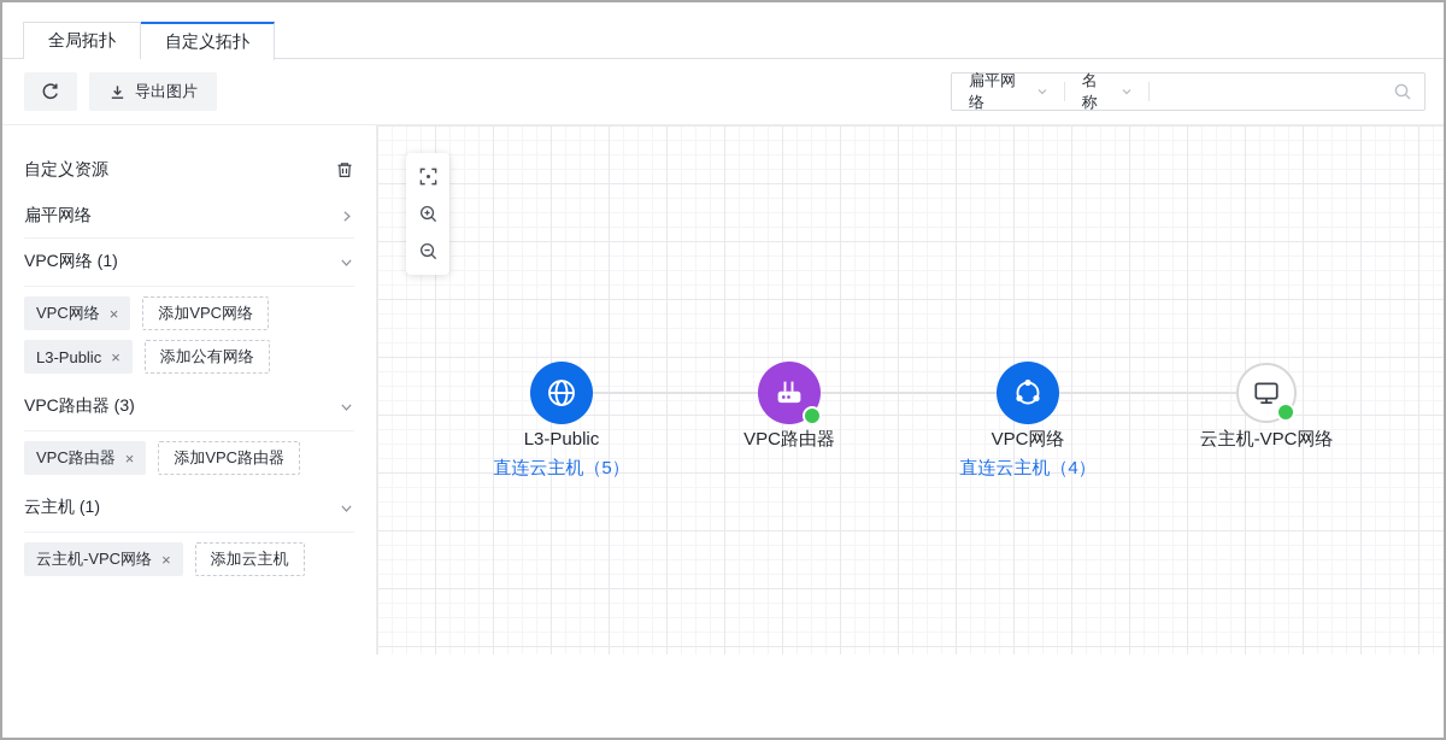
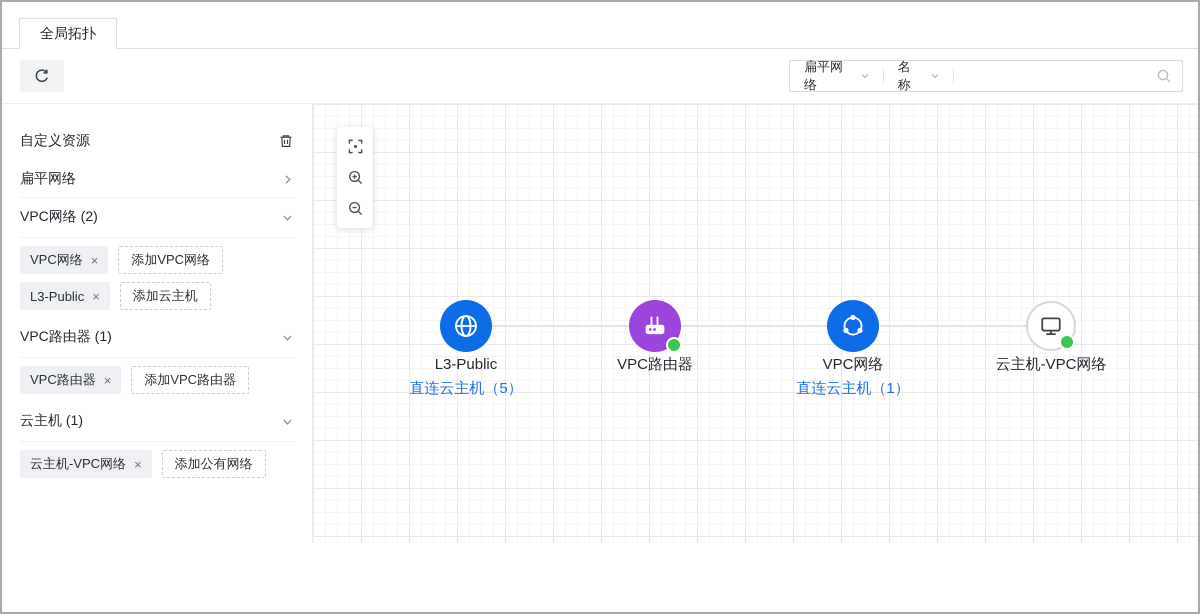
  全局拓扑
- 自定义拓扑
- 导出图片
  扁平网络
  名称
  自定义资源
  扁平网络
- VPC网络 (1)
+ VPC网络 (2)
  VPC网络
  ×
  添加VPC网络
  L3-Public
  ×
- 添加公有网络
+ 添加云主机
- VPC路由器 (3)
+ VPC路由器 (1)
  VPC路由器
  ×
  添加VPC路由器
  云主机 (1)
  云主机-VPC网络
  ×
- 添加云主机
+ 添加公有网络
  L3-Public
  直连云主机（5）
  VPC路由器
  VPC网络
- 直连云主机（4）
+ 直连云主机（1）
  云主机-VPC网络
